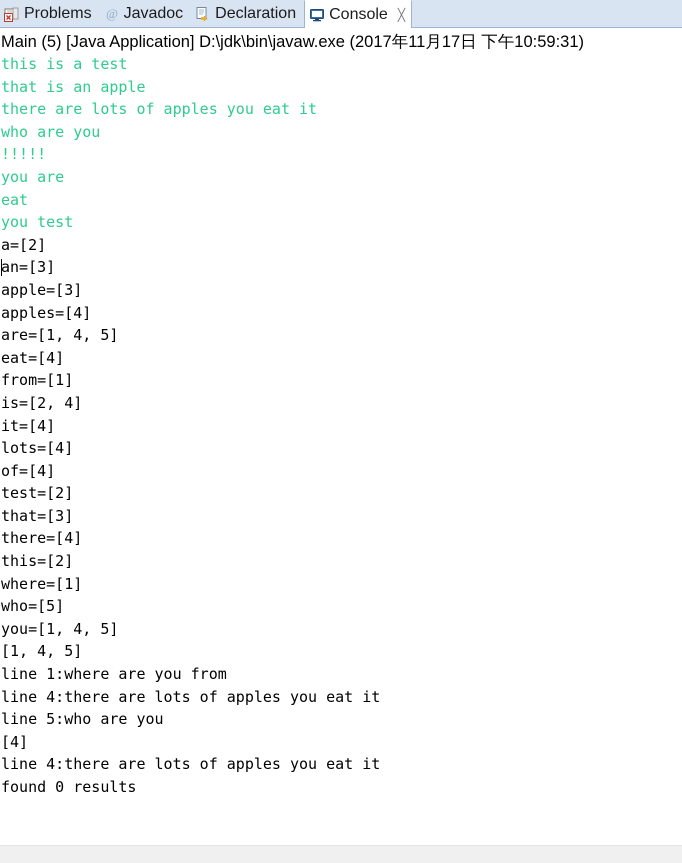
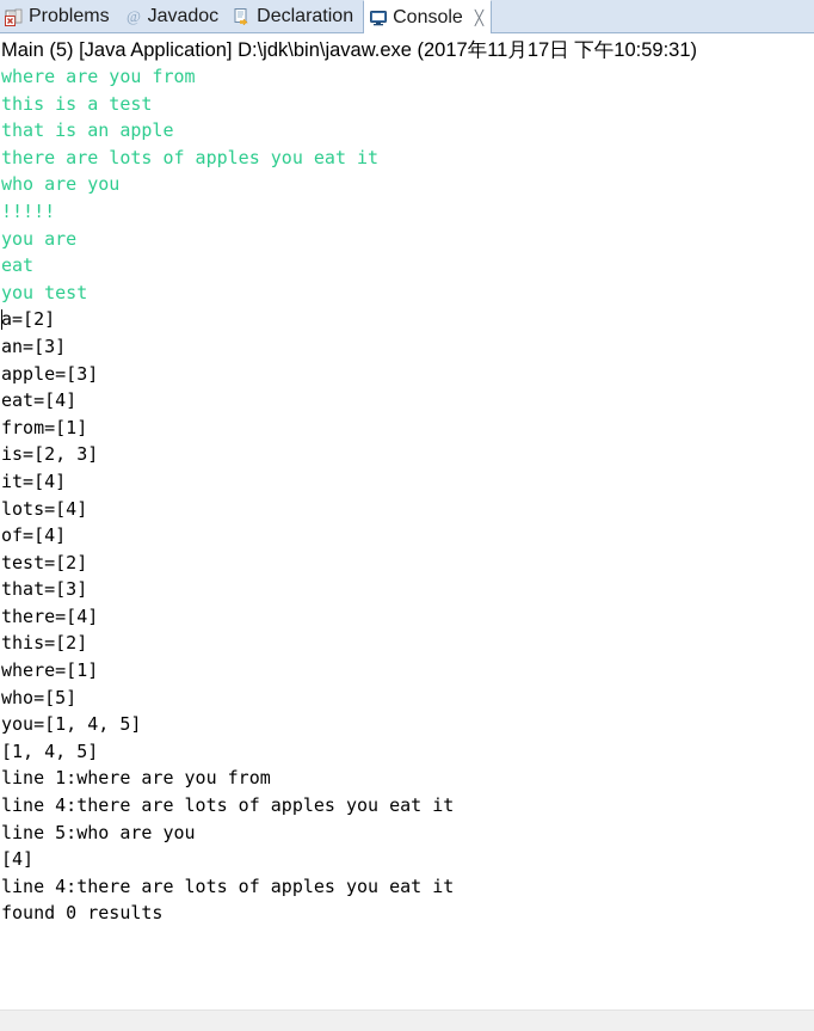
  Problems
  @
  Javadoc
  Declaration
  Console
  ╳
  Main (5) [Java Application] D:\jdk\bin\javaw.exe (2017年11月17日 下午10:59:31)
+ where are you from
  this is a test
  that is an apple
  there are lots of apples you eat it
  who are you
  !!!!!
  you are
  eat
  you test
  a=[2]
  an=[3]
  apple=[3]
- apples=[4]
- are=[1, 4, 5]
  eat=[4]
  from=[1]
- is=[2, 4]
+ is=[2, 3]
  it=[4]
  lots=[4]
  of=[4]
  test=[2]
  that=[3]
  there=[4]
  this=[2]
  where=[1]
  who=[5]
  you=[1, 4, 5]
  [1, 4, 5]
  line 1:where are you from
  line 4:there are lots of apples you eat it
  line 5:who are you
  [4]
  line 4:there are lots of apples you eat it
  found 0 results
